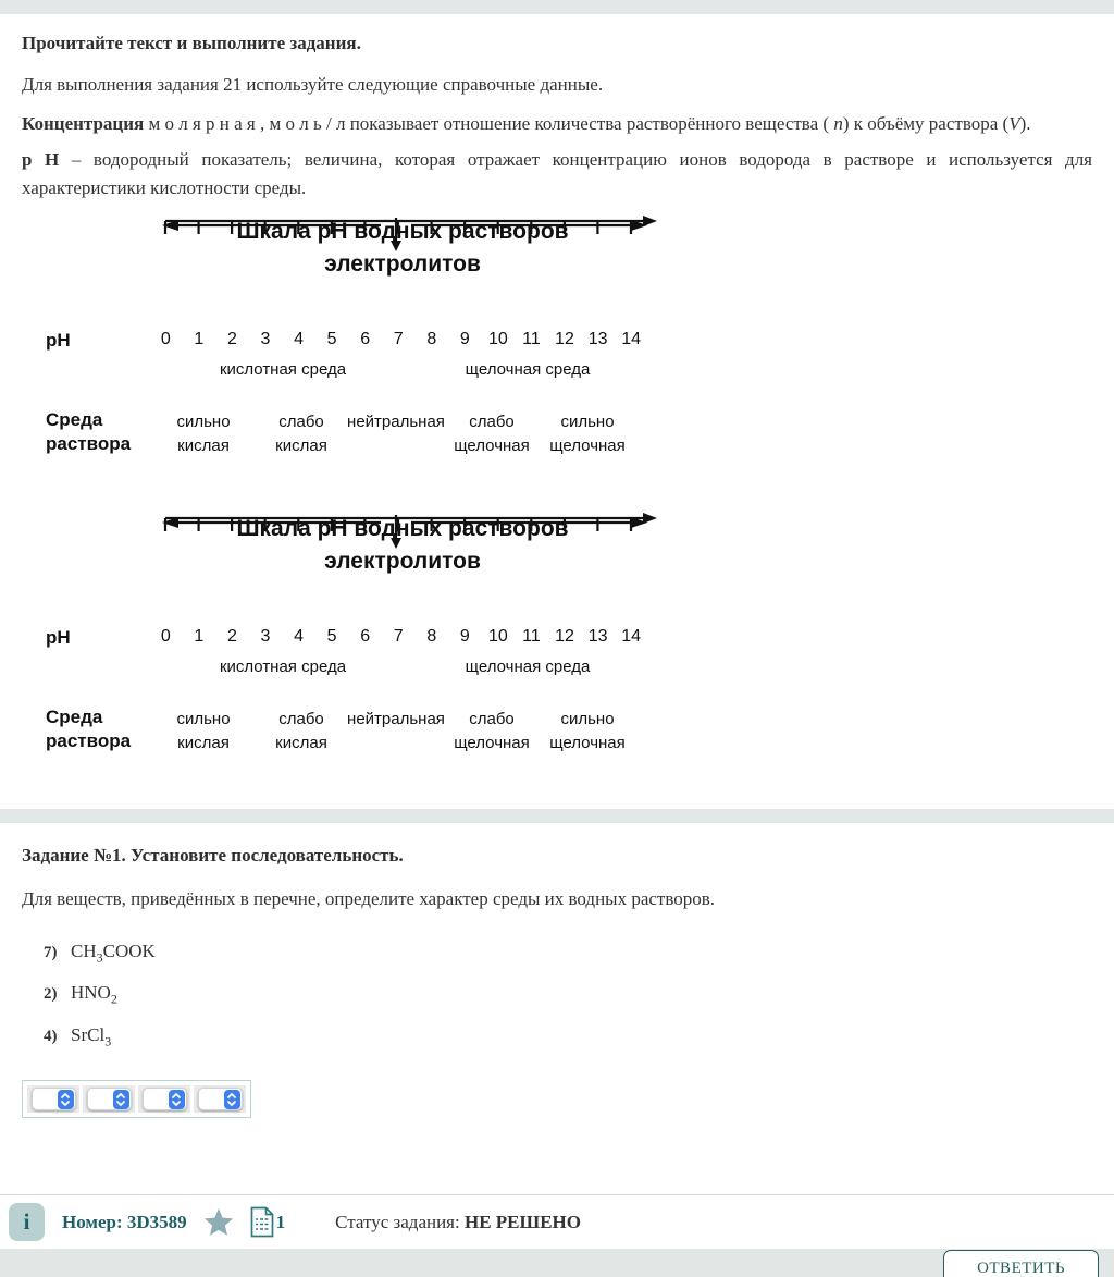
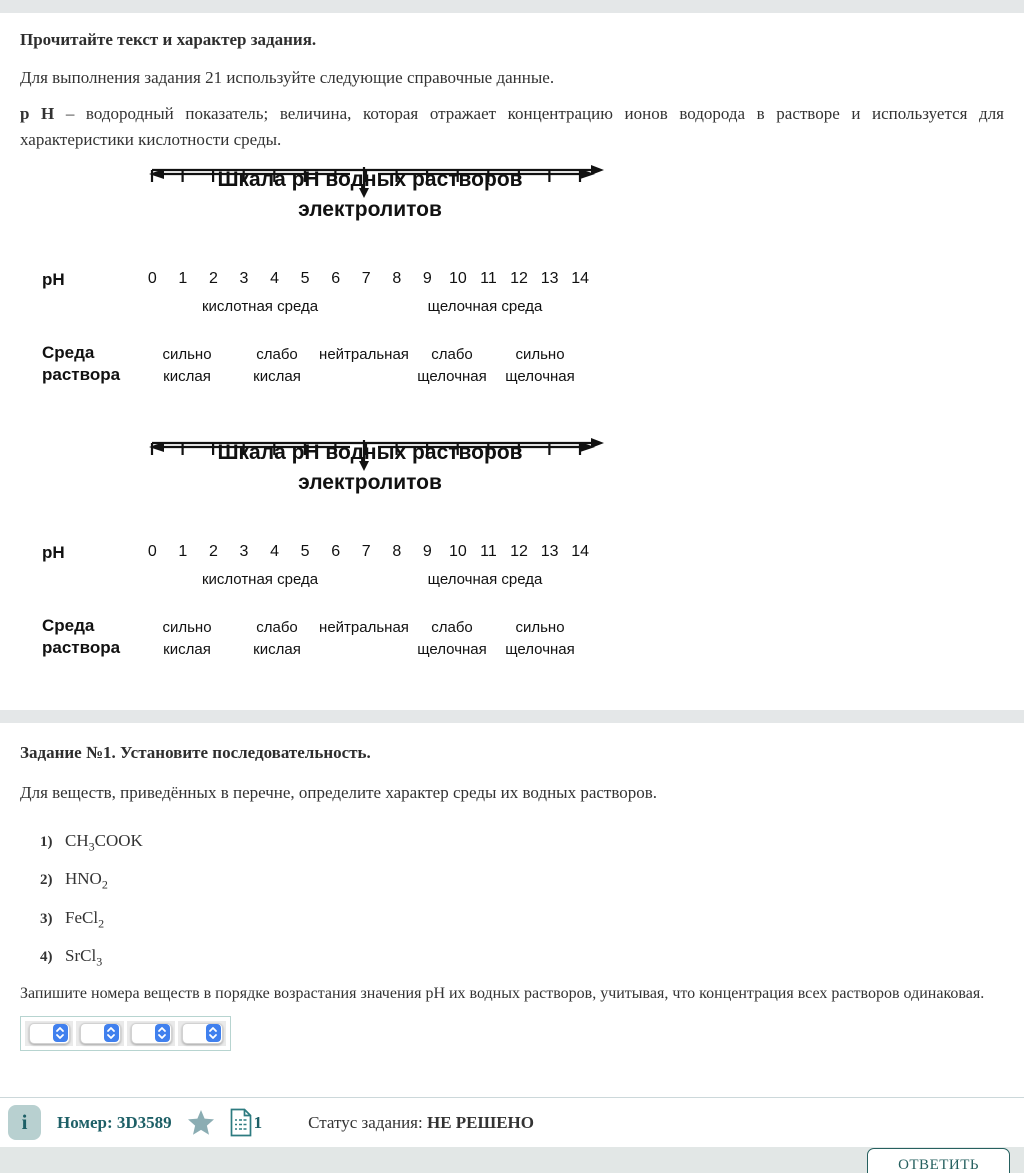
- Прочитайте текст и выполните задания.
+ Прочитайте текст и характер задания.
  Для выполнения задания 21 используйте следующие справочные данные.
- Концентрация м о л я р н а я , м о л ь / л показывает отношение количества растворённого вещества ( n) к объёму раствора (V).
  р Н – водородный показатель; величина, которая отражает концентрацию ионов водорода в растворе и используется для характеристики кислотности среды.
  Шала рН водных растворов
  электролитов
  рН
  0
  1
  2
  3
  4
  5
  6
  7
  8
  9
  10
  11
  12
  13
  14
  кислотная среда
  щелочная среда
  Среда
  раствора
  сильно
  кислая
  слабо
  кислая
  нейтральная
  слабо
  щелочная
  сильно
  щелочная
  Шала рН водных растворов
  электролитов
  рН
  0
  1
  2
  3
  4
  5
  6
  7
  8
  9
  10
  11
  12
  13
  14
  кислотная среда
  щелочная среда
  Среда
  раствора
  сильно
  кислая
  слабо
  кислая
  нейтральная
  слабо
  щелочная
  сильно
  щелочная
  Задание №1. Установите последовательность.
  Для веществ, приведённых в перечне, определите характер среды их водных растворов.
- 7)
+ 1)
  CH3COOK
  2)
  HNO2
+ 3)
+ FeCl2
  4)
  SrCl3
+ Запишите номера веществ в порядке возрастания значения рН их водных растворов, учитывая, что концентрация всех растворов одинаковая.
  i
  Номер: 3D3589
  1
  Статус задания: НЕ РЕШЕНО
  ОТВЕТИТЬ
